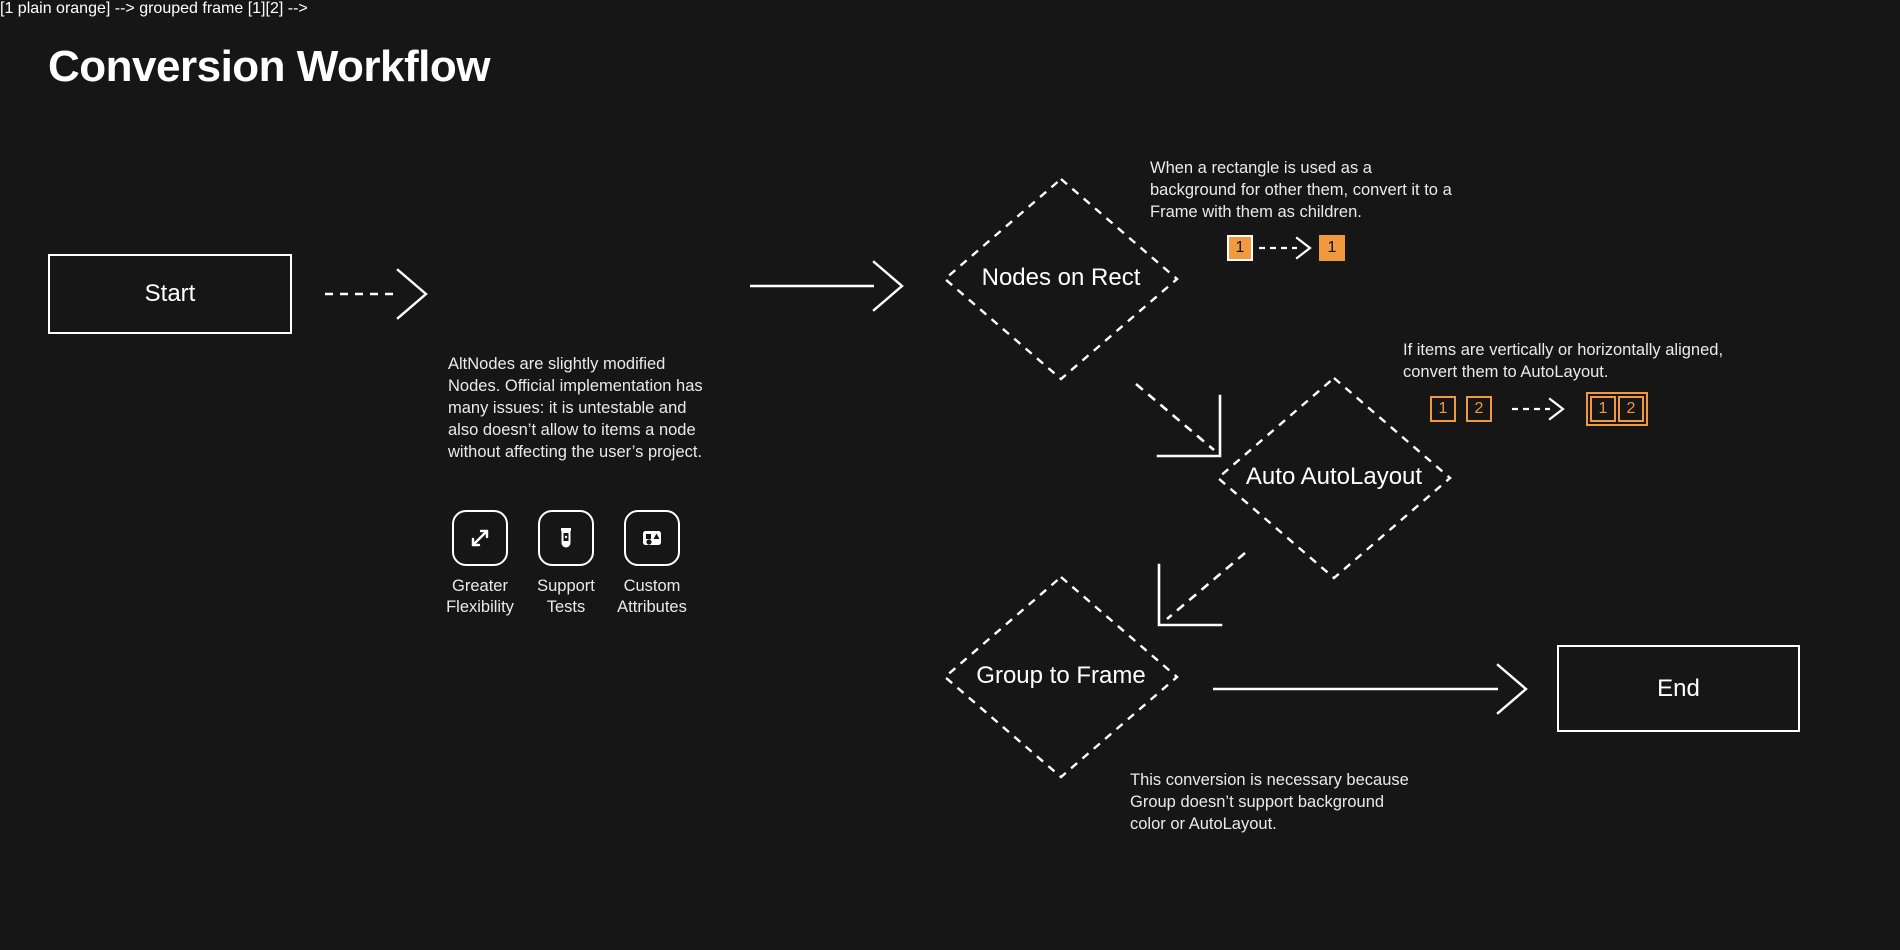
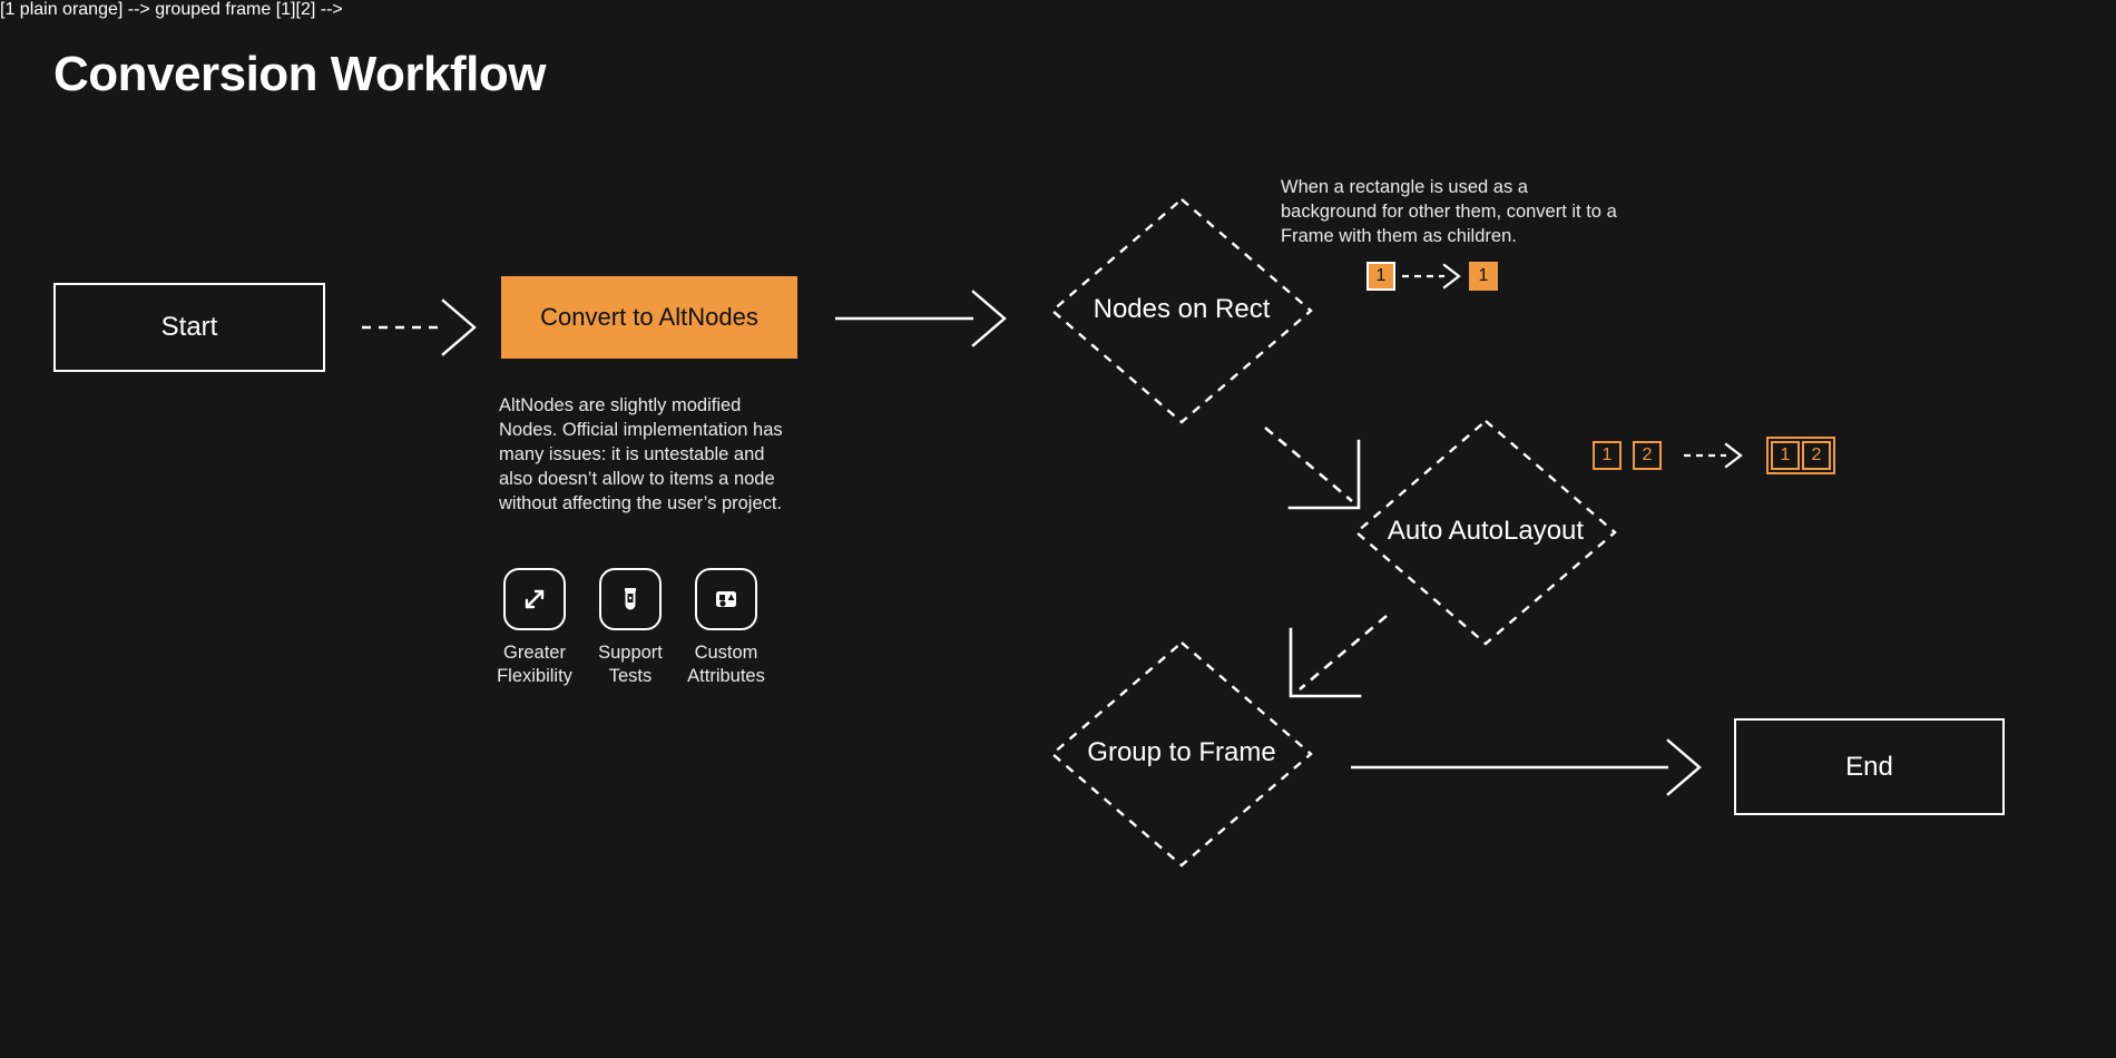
  Conversion Workflow
  Start
+ Convert to AltNodes
  End
  Nodes on Rect
  Auto AutoLayout
  Group to Frame
  AltNodes are slightly modified Nodes. Official implementation has many issues: it is untestable and also doesn’t allow to items a node without affecting the user’s project.
  When a rectangle is used as a background for other them, convert it to a Frame with them as children.
- If items are vertically or horizontally aligned, convert them to AutoLayout.
- This conversion is necessary because Group doesn’t support background color or AutoLayout.
  [1 plain orange] -->
  1
  1
  grouped frame [1][2] -->
  1
  2
  1
  2
  Greater
  Flexibility
  Support
  Tests
  Custom
  Attributes
